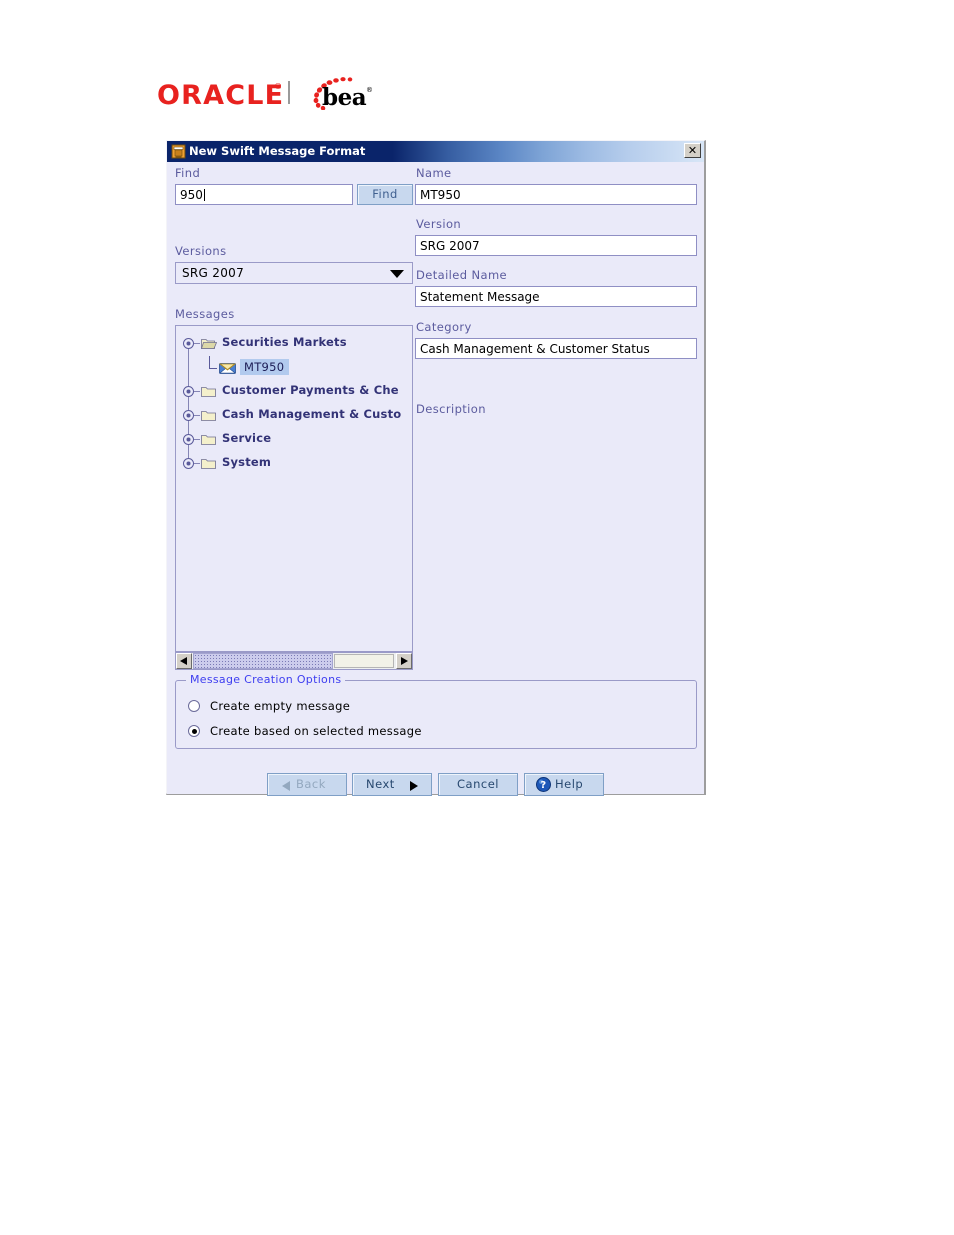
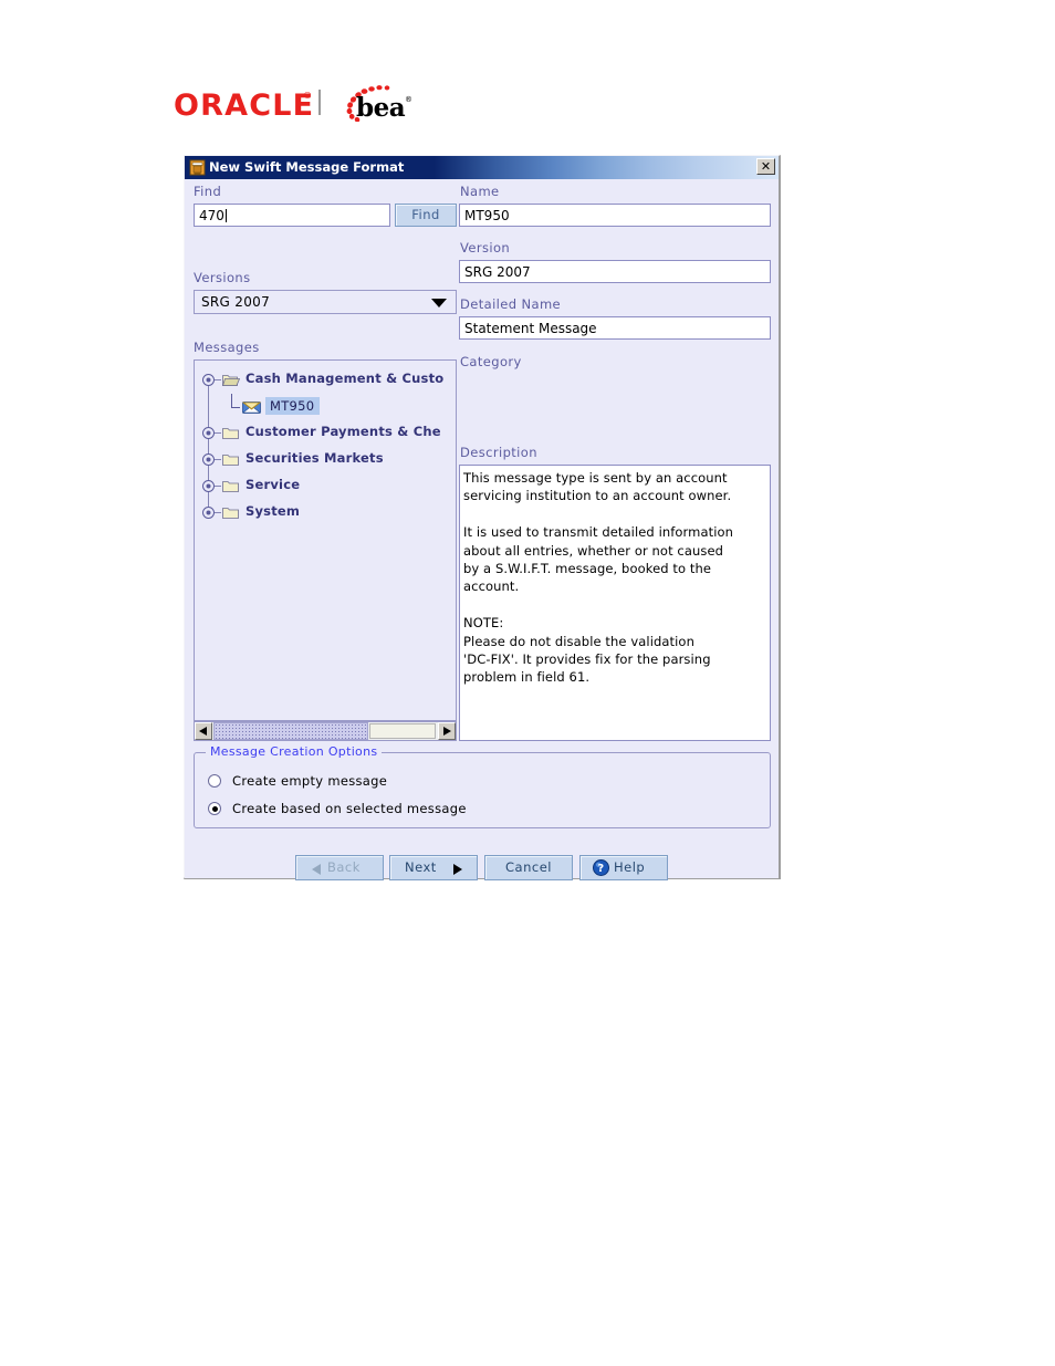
  ORACLE
  ®
  bea
  ®
  New Swift Message Format
  ✕
  Find
- 950
+ 470
  Find
  Versions
  SRG 2007
  Messages
- Securities Markets
+ Cash Management & Custo
  MT950
  Customer Payments & Che
- Cash Management & Custo
+ Securities Markets
  Service
  System
  Name
  MT950
  Version
  SRG 2007
  Detailed Name
  Statement Message
  Category
- Cash Management & Customer Status
  Description
+ This message type is sent by an account
+ servicing institution to an account owner.
+ It is used to transmit detailed information
+ about all entries, whether or not caused
+ by a S.W.I.F.T. message, booked to the
+ account.
+ NOTE:
+ Please do not disable the validation
+ 'DC-FIX'. It provides fix for the parsing
+ problem in field 61.
  Message Creation Options
  Create empty message
  Create based on selected message
  Back
  Next
  Cancel
  ?
  Help
